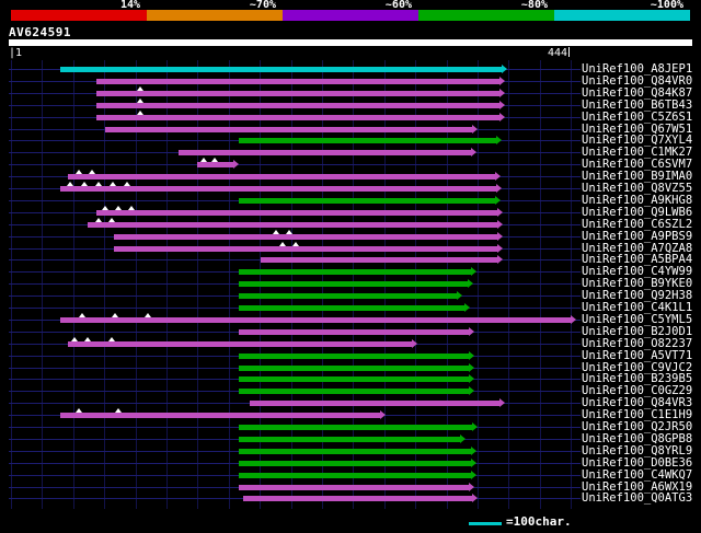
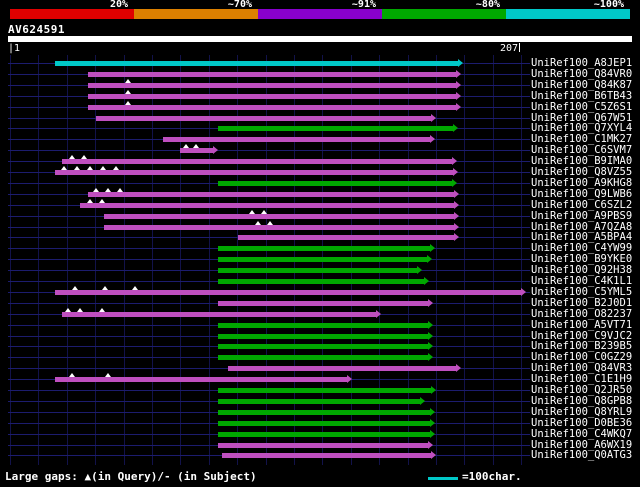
- 14%
+ 20%
  ~70%
- ~60%
+ ~91%
  ~80%
  ~100%
  AV624591
  |1
- 444
+ 207
  UniRef100_A8JEP1
  UniRef100_Q84VR0
  UniRef100_Q84K87
  UniRef100_B6TB43
  UniRef100_C5Z6S1
  UniRef100_Q67W51
  UniRef100_Q7XYL4
  UniRef100_C1MK27
  UniRef100_C6SVM7
  UniRef100_B9IMA0
  UniRef100_Q8VZ55
  UniRef100_A9KHG8
  UniRef100_Q9LWB6
  UniRef100_C6SZL2
  UniRef100_A9PBS9
  UniRef100_A7QZA8
  UniRef100_A5BPA4
  UniRef100_C4YW99
  UniRef100_B9YKE0
  UniRef100_Q92H38
  UniRef100_C4K1L1
  UniRef100_C5YML5
  UniRef100_B2J0D1
  UniRef100_O82237
  UniRef100_A5VT71
  UniRef100_C9VJC2
  UniRef100_B239B5
  UniRef100_C0GZ29
  UniRef100_Q84VR3
  UniRef100_C1E1H9
  UniRef100_Q2JR50
  UniRef100_Q8GPB8
  UniRef100_Q8YRL9
  UniRef100_D0BE36
  UniRef100_C4WKQ7
  UniRef100_A6WX19
  UniRef100_Q0ATG3
+ Large gaps: ▲(in Query)/- (in Subject)
  =100char.
